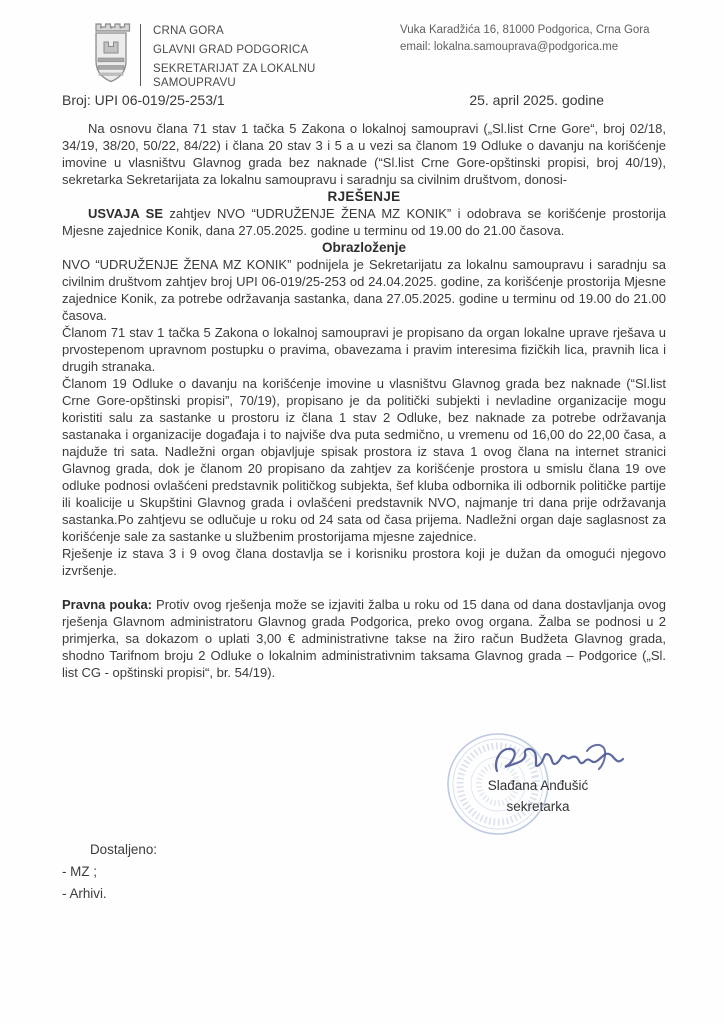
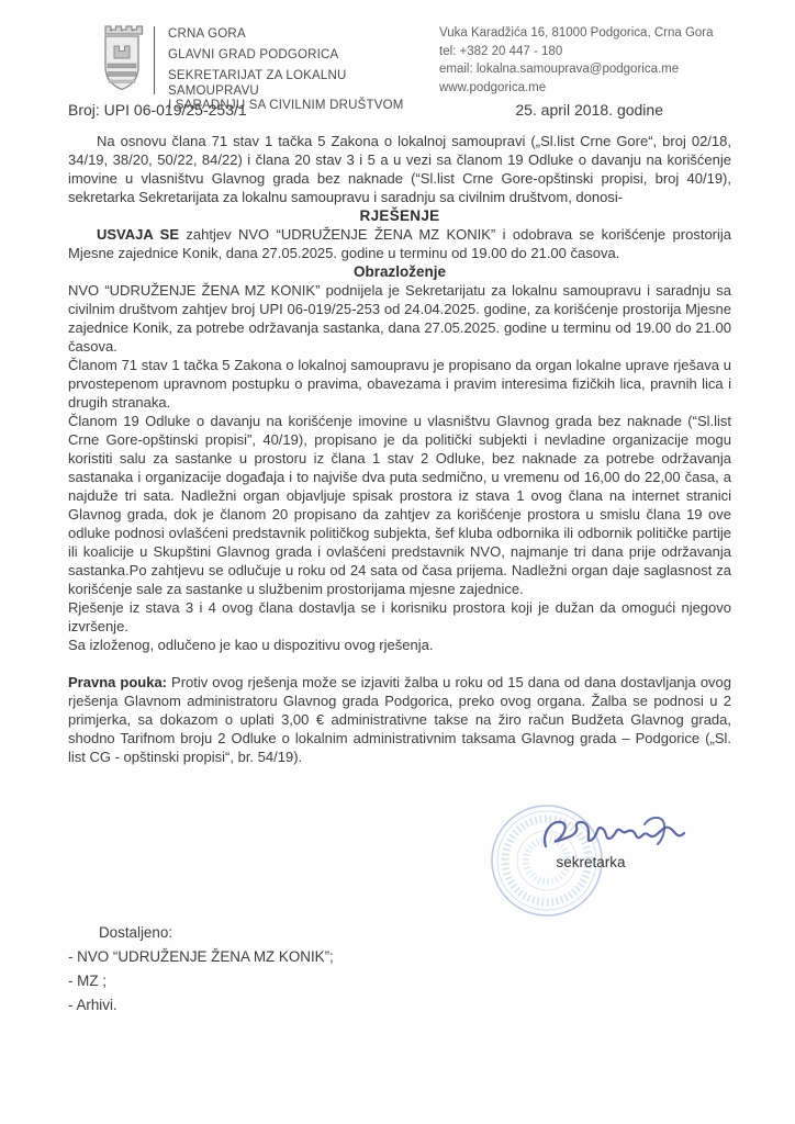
  CRNA GORA
  GLAVNI GRAD PODGORICA
  SEKRETARIJAT ZA LOKALNU SAMOUPRAVU
+ I SARADNJU SA CIVILNIM DRUŠTVOM
  Vuka Karadžića 16, 81000 Podgorica, Crna Gora
+ tel: +382 20 447 - 180
  email: lokalna.samouprava@podgorica.me
+ www.podgorica.me
  Broj: UPI 06-019/25-253/1
- 25. april 2025. godine
+ 25. april 2018. godine
  Na osnovu člana 71 stav 1 tačka 5 Zakona o lokalnoj samoupravi („Sl.list Crne Gore“, broj 02/18, 34/19, 38/20, 50/22, 84/22) i člana 20 stav 3 i 5 a u vezi sa članom 19 Odluke o davanju na korišćenje imovine u vlasništvu Glavnog grada bez naknade (“Sl.list Crne Gore-opštinski propisi, broj 40/19), sekretarka Sekretarijata za lokalnu samoupravu i saradnju sa civilnim društvom, donosi-
  RJEŠENJE
  USVAJA SE zahtjev NVO “UDRUŽENJE ŽENA MZ KONIK” i odobrava se korišćenje prostorija Mjesne zajednice Konik, dana 27.05.2025. godine u terminu od 19.00 do 21.00 časova.
  Obrazloženje
  NVO “UDRUŽENJE ŽENA MZ KONIK” podnijela je Sekretarijatu za lokalnu samoupravu i saradnju sa civilnim društvom zahtjev broj UPI 06-019/25-253 od 24.04.2025. godine, za korišćenje prostorija Mjesne zajednice Konik, za potrebe održavanja sastanka, dana 27.05.2025. godine u terminu od 19.00 do 21.00 časova.
- Članom 71 stav 1 tačka 5 Zakona o lokalnoj samoupravi je propisano da organ lokalne uprave rješava u prvostepenom upravnom postupku o pravima, obavezama i pravim interesima fizičkih lica, pravnih lica i drugih stranaka.
+ Članom 71 stav 1 tačka 5 Zakona o lokalnoj samoupravu je propisano da organ lokalne uprave rješava u prvostepenom upravnom postupku o pravima, obavezama i pravim interesima fizičkih lica, pravnih lica i drugih stranaka.
- Članom 19 Odluke o davanju na korišćenje imovine u vlasništvu Glavnog grada bez naknade (“Sl.list Crne Gore-opštinski propisi”, 70/19), propisano je da politički subjekti i nevladine organizacije mogu koristiti salu za sastanke u prostoru iz člana 1 stav 2 Odluke, bez naknade za potrebe održavanja sastanaka i organizacije događaja i to najviše dva puta sedmično, u vremenu od 16,00 do 22,00 časa, a najduže tri sata. Nadležni organ objavljuje spisak prostora iz stava 1 ovog člana na internet stranici Glavnog grada, dok je članom 20 propisano da zahtjev za korišćenje prostora u smislu člana 19 ove odluke podnosi ovlašćeni predstavnik političkog subjekta, šef kluba odbornika ili odbornik političke partije ili koalicije u Skupštini Glavnog grada i ovlašćeni predstavnik NVO, najmanje tri dana prije održavanja sastanka.Po zahtjevu se odlučuje u roku od 24 sata od časa prijema. Nadležni organ daje saglasnost za korišćenje sale za sastanke u službenim prostorijama mjesne zajednice.
+ Članom 19 Odluke o davanju na korišćenje imovine u vlasništvu Glavnog grada bez naknade (“Sl.list Crne Gore-opštinski propisi”, 40/19), propisano je da politički subjekti i nevladine organizacije mogu koristiti salu za sastanke u prostoru iz člana 1 stav 2 Odluke, bez naknade za potrebe održavanja sastanaka i organizacije događaja i to najviše dva puta sedmično, u vremenu od 16,00 do 22,00 časa, a najduže tri sata. Nadležni organ objavljuje spisak prostora iz stava 1 ovog člana na internet stranici Glavnog grada, dok je članom 20 propisano da zahtjev za korišćenje prostora u smislu člana 19 ove odluke podnosi ovlašćeni predstavnik političkog subjekta, šef kluba odbornika ili odbornik političke partije ili koalicije u Skupštini Glavnog grada i ovlašćeni predstavnik NVO, najmanje tri dana prije održavanja sastanka.Po zahtjevu se odlučuje u roku od 24 sata od časa prijema. Nadležni organ daje saglasnost za korišćenje sale za sastanke u službenim prostorijama mjesne zajednice.
- Rješenje iz stava 3 i 9 ovog člana dostavlja se i korisniku prostora koji je dužan da omogući njegovo izvršenje.
+ Rješenje iz stava 3 i 4 ovog člana dostavlja se i korisniku prostora koji je dužan da omogući njegovo izvršenje.
+ Sa izloženog, odlučeno je kao u dispozitivu ovog rješenja.
  Pravna pouka: Protiv ovog rješenja može se izjaviti žalba u roku od 15 dana od dana dostavljanja ovog rješenja Glavnom administratoru Glavnog grada Podgorica, preko ovog organa. Žalba se podnosi u 2 primjerka, sa dokazom o uplati 3,00 € administrativne takse na žiro račun Budžeta Glavnog grada, shodno Tarifnom broju 2 Odluke o lokalnim administrativnim taksama Glavnog grada – Podgorice („Sl. list CG - opštinski propisi“, br. 54/19).
- Slađana Anđušić
  sekretarka
  Dostaljeno:
+ - NVO “UDRUŽENJE ŽENA MZ KONIK”;
  - MZ ;
  - Arhivi.
